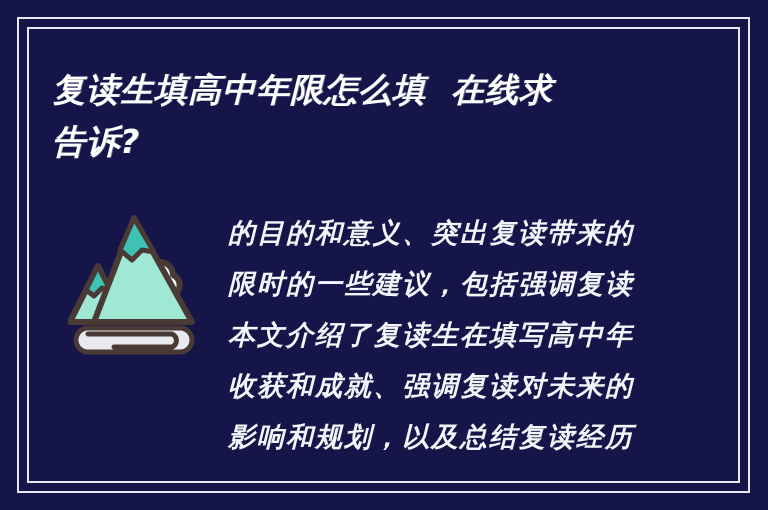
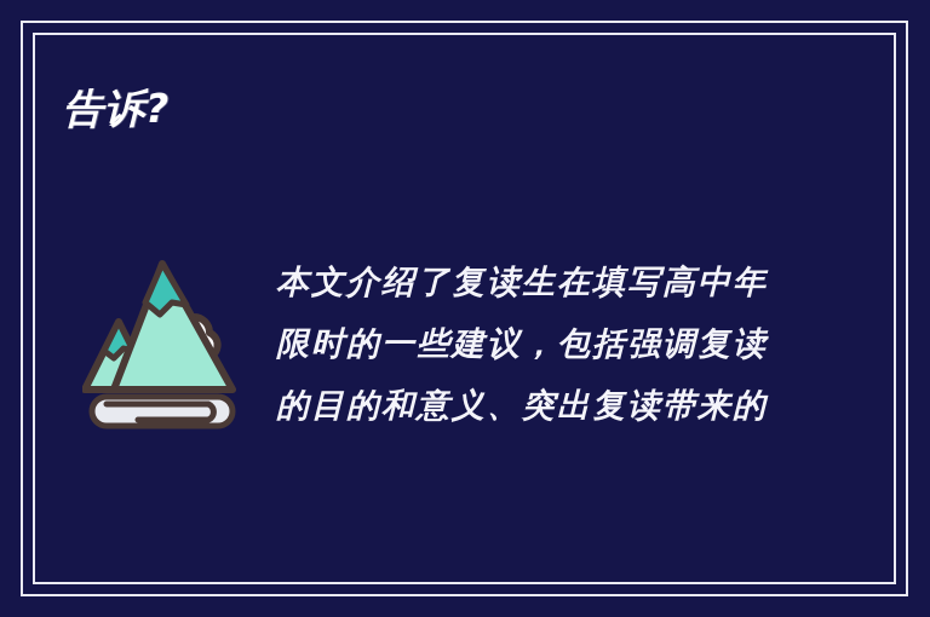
- 复读生填高中年限怎么填 在线求
  告诉?
- 的目的和意义、突出复读带来的
+ 本文介绍了复读生在填写高中年
  限时的一些建议，包括强调复读
- 本文介绍了复读生在填写高中年
+ 的目的和意义、突出复读带来的
- 收获和成就、强调复读对未来的
- 影响和规划，以及总结复读经历
